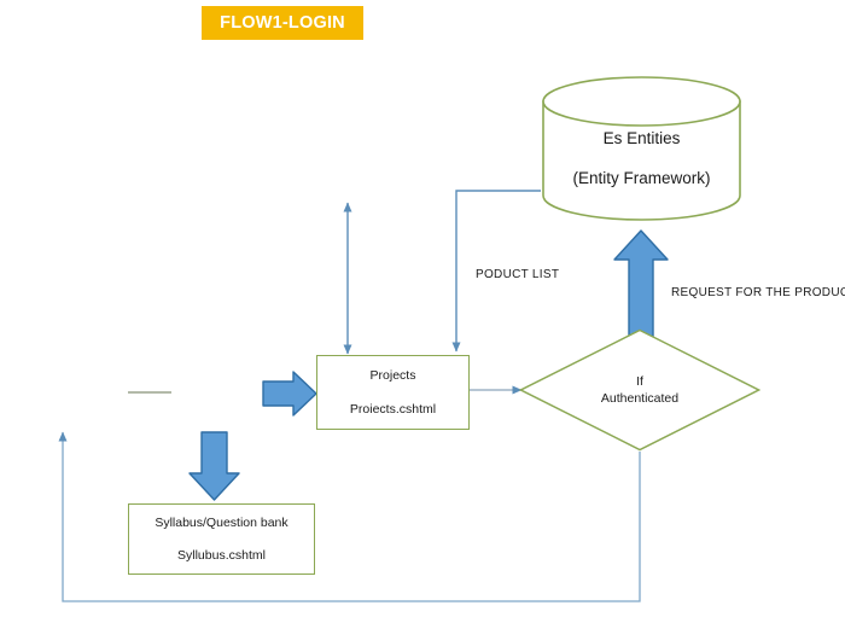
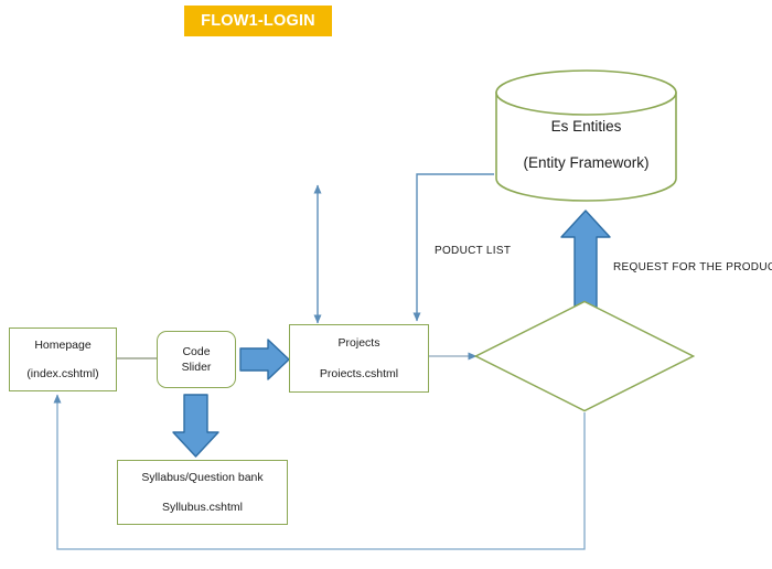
  FLOW1-LOGIN
  Es Entities
  (Entity Framework)
+ Homepage
+ (index.cshtml)
+ Code
+ Slider
  Projects
  Proiects.cshtml
  Syllabus/Question bank
  Syllubus.cshtml
- If
- Authenticated
  PODUCT LIST
  REQUEST FOR THE PRODU
